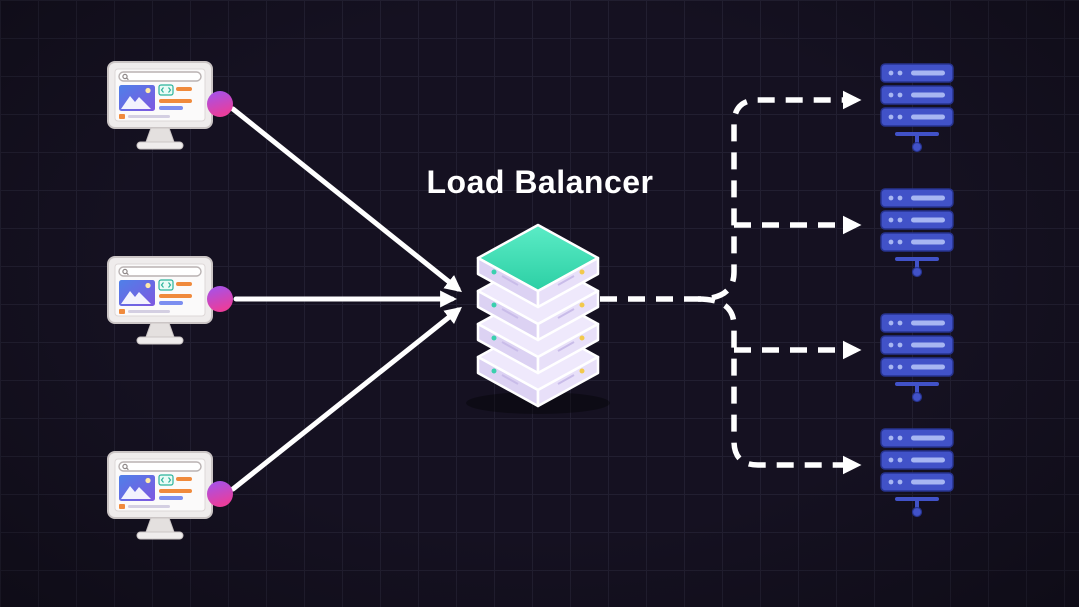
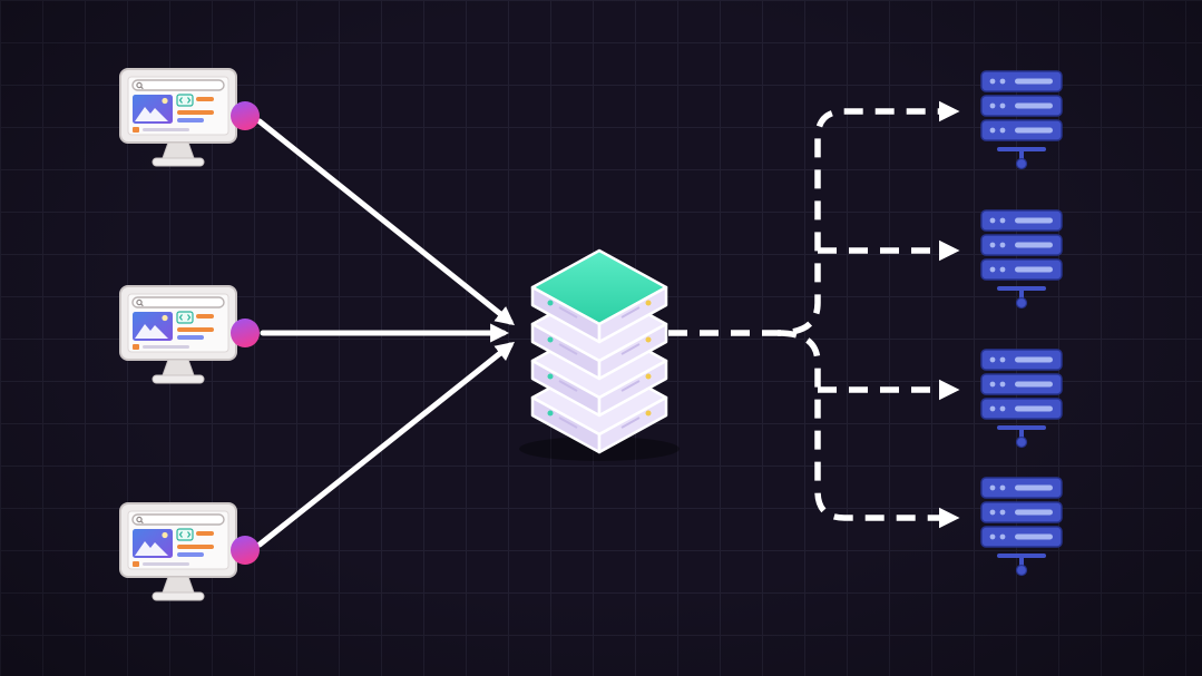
- Load Balancer
